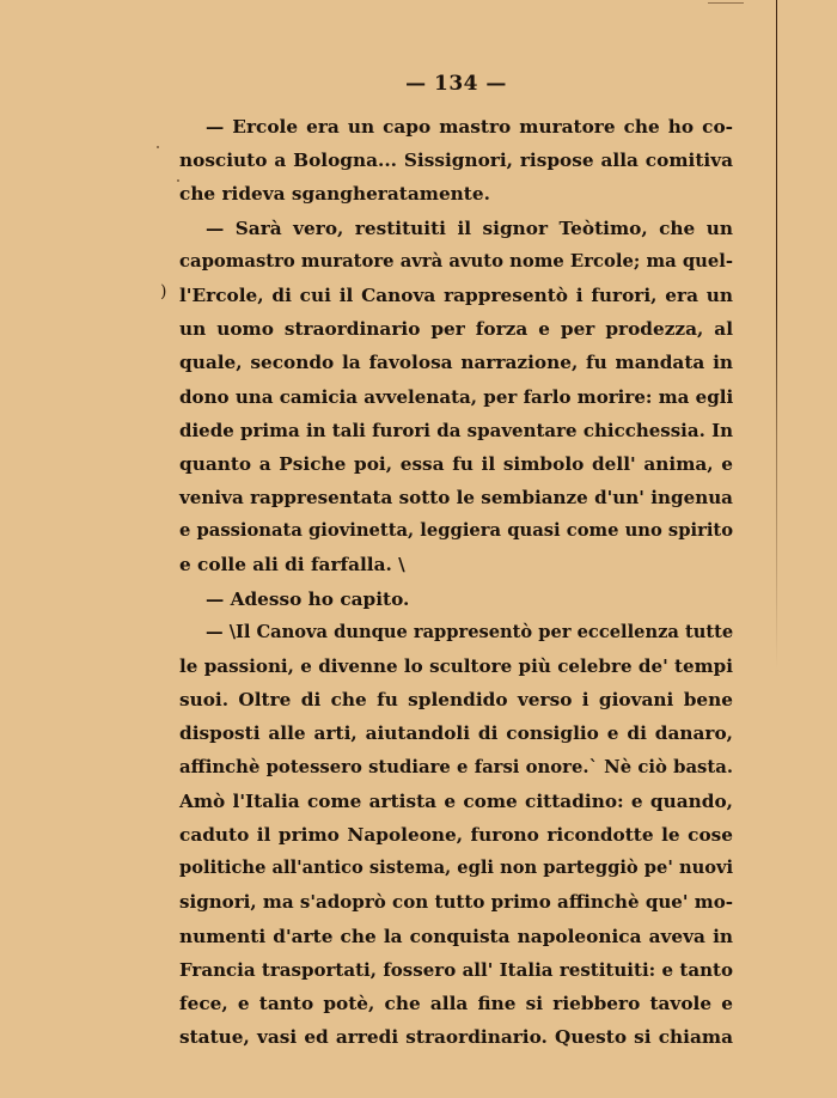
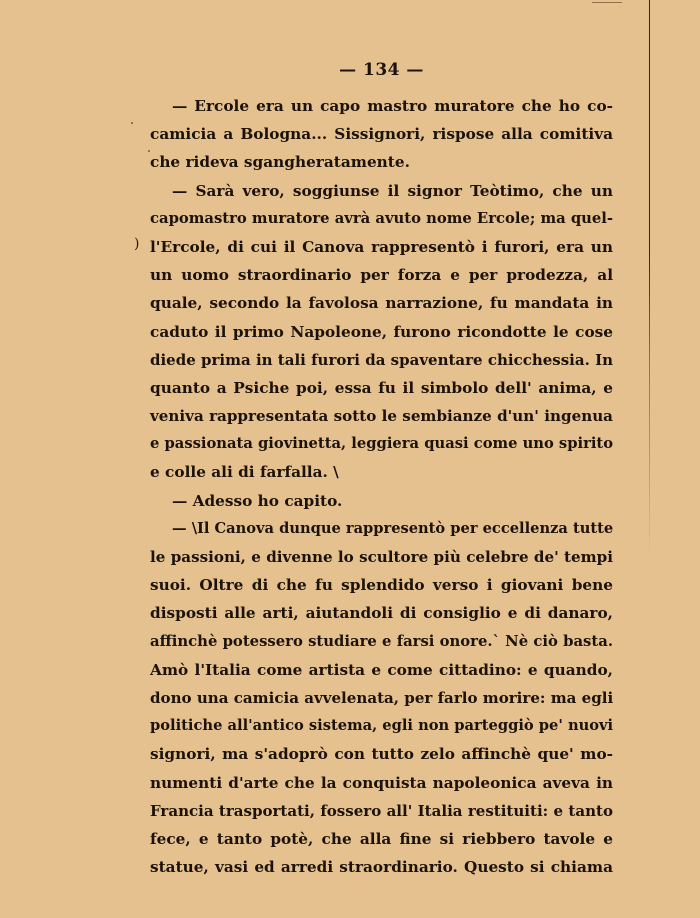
  — 134 —
  )
  — Ercole era un capo mastro muratore che ho co-
- nosciuto a Bologna... Sissignori, rispose alla comitiva
+ camicia a Bologna... Sissignori, rispose alla comitiva
  che rideva sgangheratamente.
- — Sarà vero, restituiti il signor Teòtimo, che un
+ — Sarà vero, soggiunse il signor Teòtimo, che un
  capomastro muratore avrà avuto nome Ercole; ma quel-
  l'Ercole, di cui il Canova rappresentò i furori, era un
  un uomo straordinario per forza e per prodezza, al
  quale, secondo la favolosa narrazione, fu mandata in
- dono una camicia avvelenata, per farlo morire: ma egli
+ caduto il primo Napoleone, furono ricondotte le cose
  diede prima in tali furori da spaventare chicchessia. In
  quanto a Psiche poi, essa fu il simbolo dell' anima, e
  veniva rappresentata sotto le sembianze d'un' ingenua
  e passionata giovinetta, leggiera quasi come uno spirito
  e colle ali di farfalla. \
  — Adesso ho capito.
  — \Il Canova dunque rappresentò per eccellenza tutte
  le passioni, e divenne lo scultore più celebre de' tempi
  suoi. Oltre di che fu splendido verso i giovani bene
  disposti alle arti, aiutandoli di consiglio e di danaro,
  affinchè potessero studiare e farsi onore.` Nè ciò basta.
  Amò l'Italia come artista e come cittadino: e quando,
- caduto il primo Napoleone, furono ricondotte le cose
+ dono una camicia avvelenata, per farlo morire: ma egli
  politiche all'antico sistema, egli non parteggiò pe' nuovi
- signori, ma s'adoprò con tutto primo affinchè que' mo-
+ signori, ma s'adoprò con tutto zelo affinchè que' mo-
  numenti d'arte che la conquista napoleonica aveva in
  Francia trasportati, fossero all' Italia restituiti: e tanto
  fece, e tanto potè, che alla fine si riebbero tavole e
  statue, vasi ed arredi straordinario. Questo si chiama
